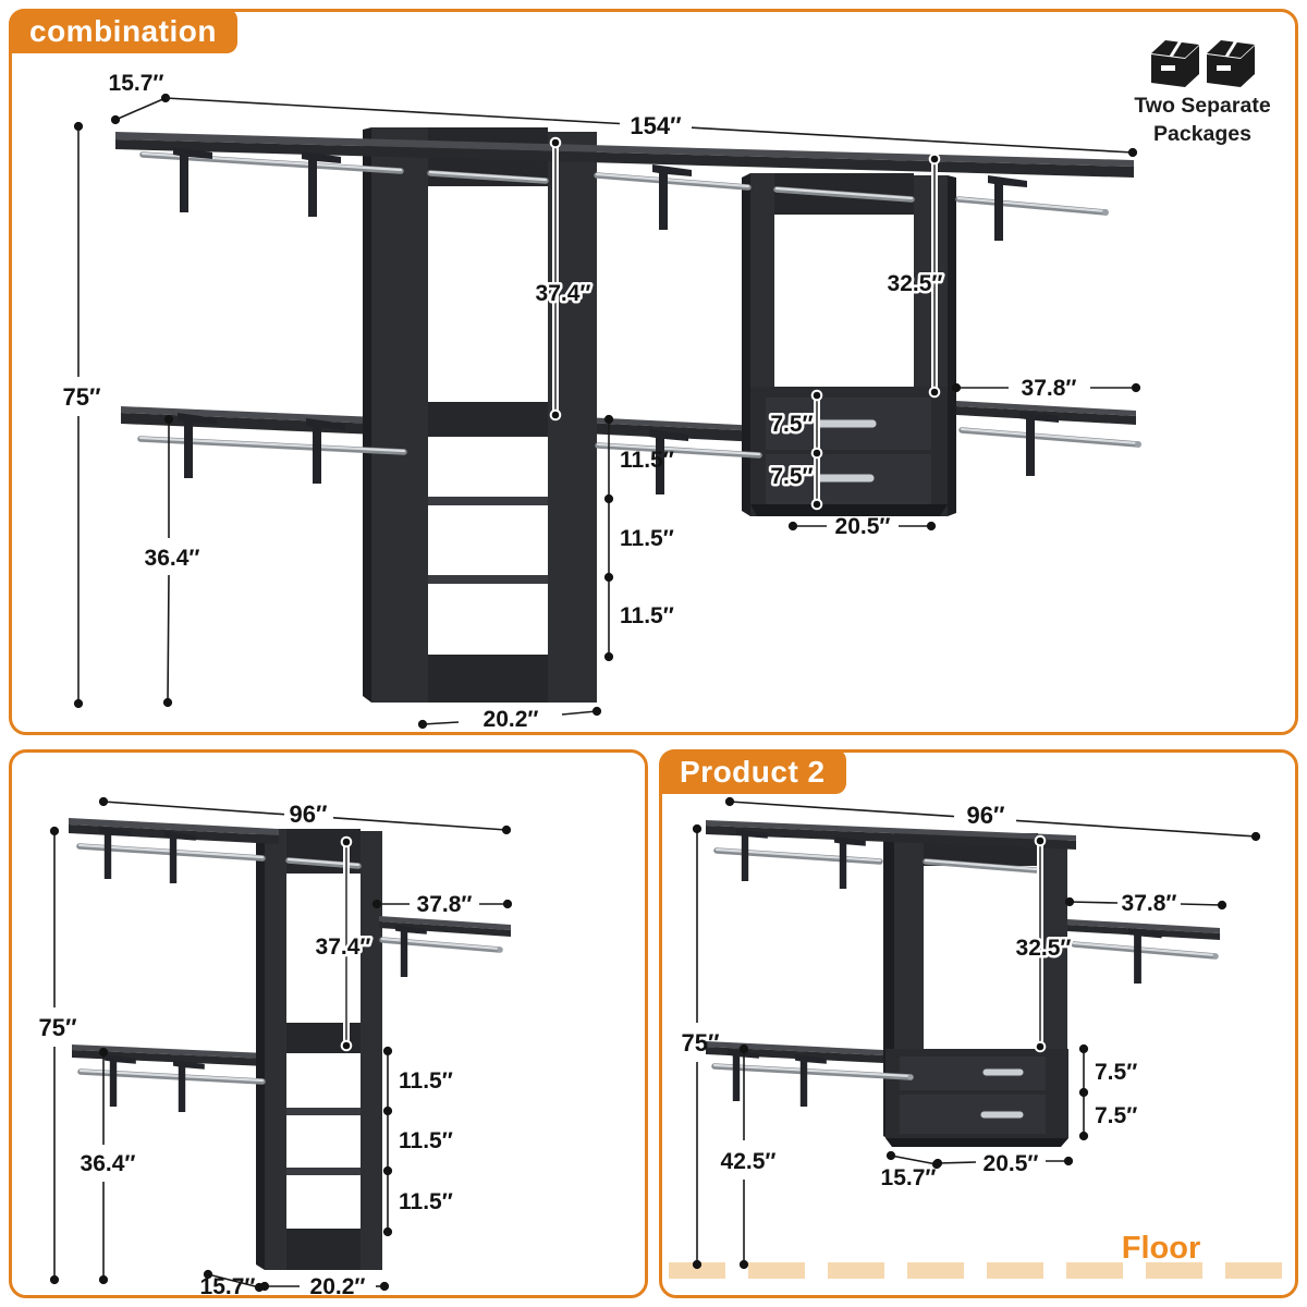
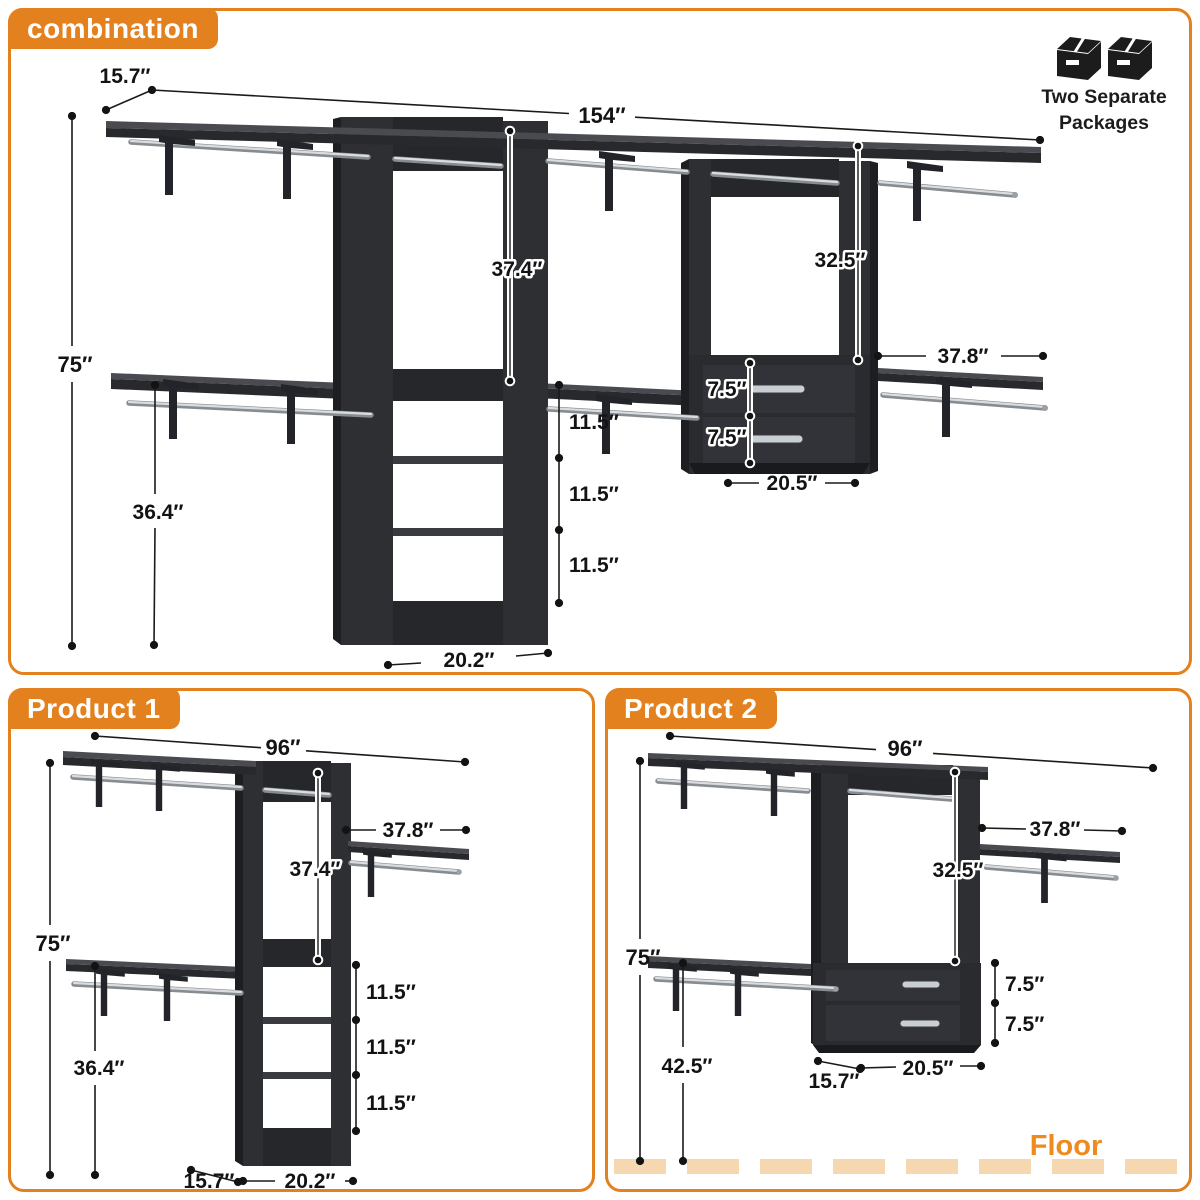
  combination
  15.7″
  154″
  75″
  36.4″
  37.4″
  32.5″
  37.8″
  7.5″
  7.5″
  20.5″
  11.5″
  11.5″
  11.5″
  20.2″
  Two Separate
  Packages
+ Product 1
  96″
  75″
  36.4″
  37.4″
  37.8″
  11.5″
  11.5″
  11.5″
  15.7″
  20.2″
  Product 2
  Floor
  96″
  75″
  42.5″
  32.5″
  37.8″
  7.5″
  7.5″
  20.5″
  15.7″
